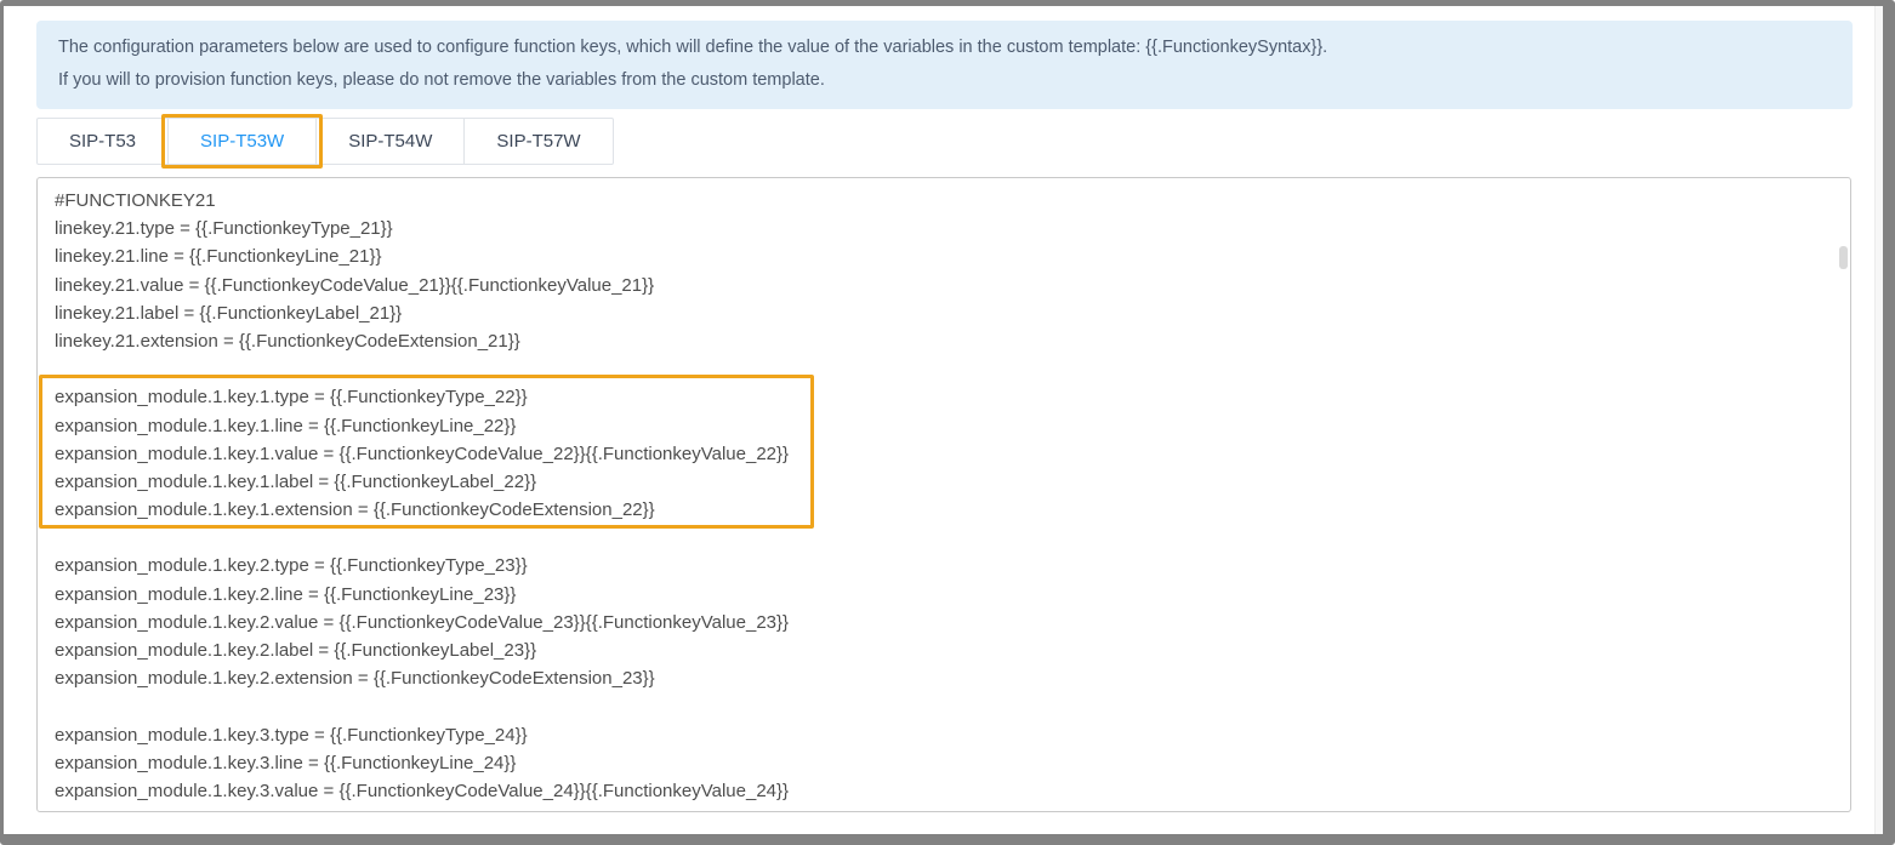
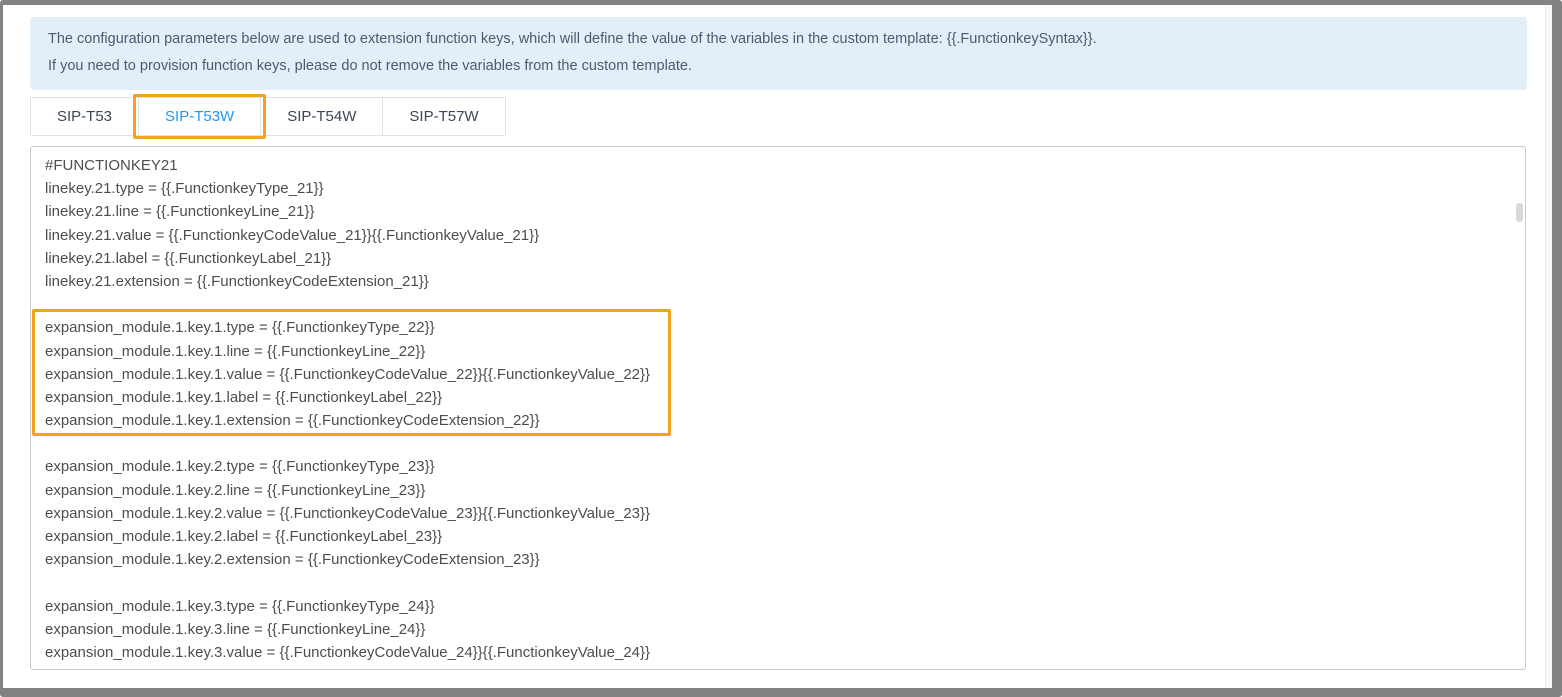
- The configuration parameters below are used to configure function keys, which will define the value of the variables in the custom template: {{.FunctionkeySyntax}}.
+ The configuration parameters below are used to extension function keys, which will define the value of the variables in the custom template: {{.FunctionkeySyntax}}.
- If you will to provision function keys, please do not remove the variables from the custom template.
+ If you need to provision function keys, please do not remove the variables from the custom template.
  SIP-T53
  SIP-T53W
  SIP-T54W
  SIP-T57W
  #FUNCTIONKEY21
  linekey.21.type = {{.FunctionkeyType_21}}
  linekey.21.line = {{.FunctionkeyLine_21}}
  linekey.21.value = {{.FunctionkeyCodeValue_21}}{{.FunctionkeyValue_21}}
  linekey.21.label = {{.FunctionkeyLabel_21}}
  linekey.21.extension = {{.FunctionkeyCodeExtension_21}}
  expansion_module.1.key.1.type = {{.FunctionkeyType_22}}
  expansion_module.1.key.1.line = {{.FunctionkeyLine_22}}
  expansion_module.1.key.1.value = {{.FunctionkeyCodeValue_22}}{{.FunctionkeyValue_22}}
  expansion_module.1.key.1.label = {{.FunctionkeyLabel_22}}
  expansion_module.1.key.1.extension = {{.FunctionkeyCodeExtension_22}}
  expansion_module.1.key.2.type = {{.FunctionkeyType_23}}
  expansion_module.1.key.2.line = {{.FunctionkeyLine_23}}
  expansion_module.1.key.2.value = {{.FunctionkeyCodeValue_23}}{{.FunctionkeyValue_23}}
  expansion_module.1.key.2.label = {{.FunctionkeyLabel_23}}
  expansion_module.1.key.2.extension = {{.FunctionkeyCodeExtension_23}}
  expansion_module.1.key.3.type = {{.FunctionkeyType_24}}
  expansion_module.1.key.3.line = {{.FunctionkeyLine_24}}
  expansion_module.1.key.3.value = {{.FunctionkeyCodeValue_24}}{{.FunctionkeyValue_24}}
